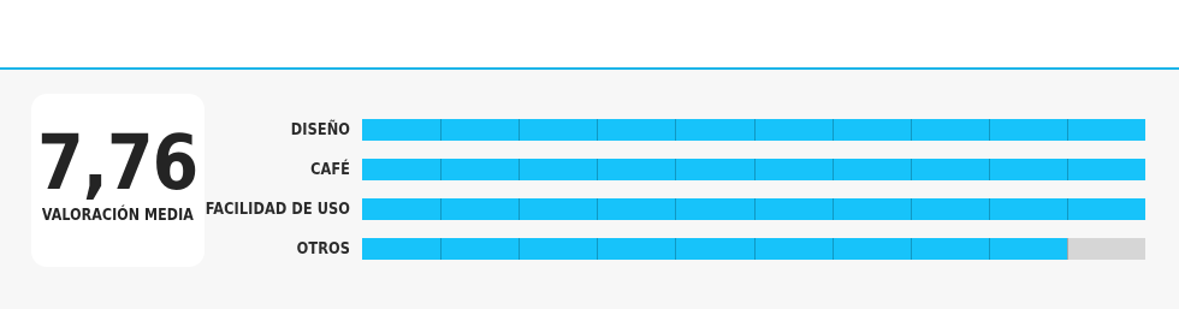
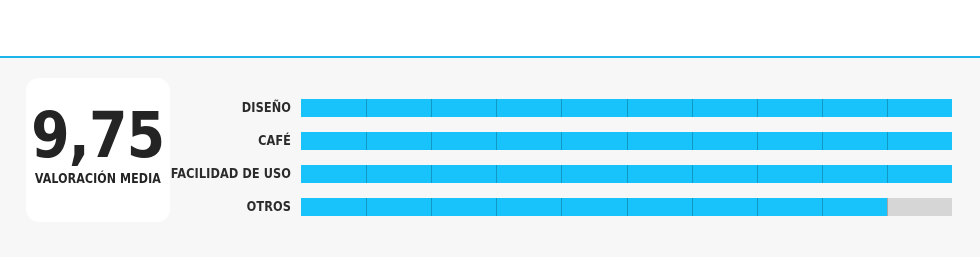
- 7,76
+ 9,75
  VALORACIÓN MEDIA
  DISEÑO
  CAFÉ
  FACILIDAD DE USO
  OTROS
